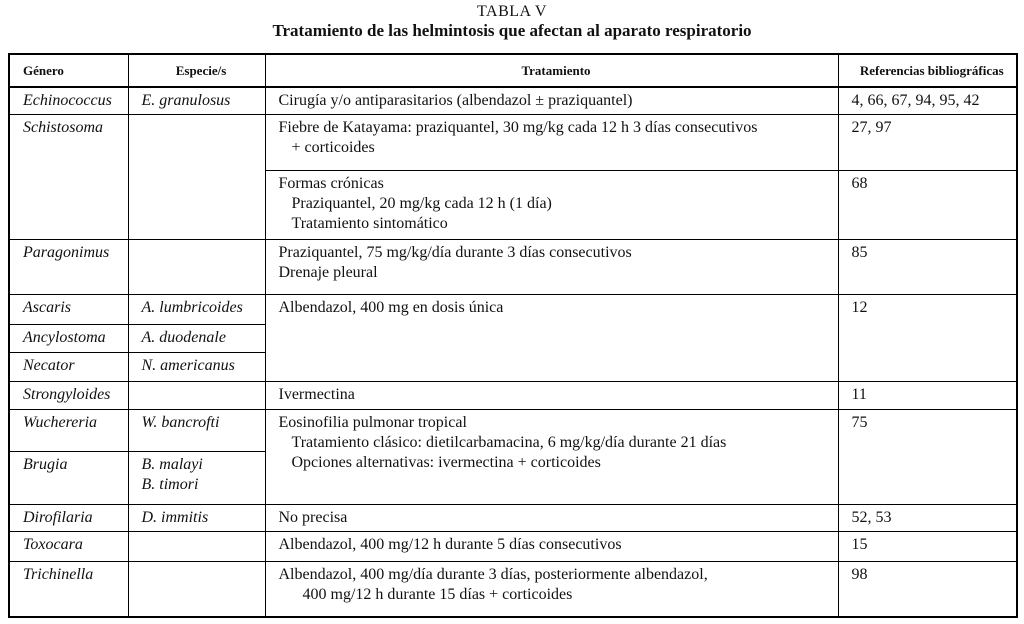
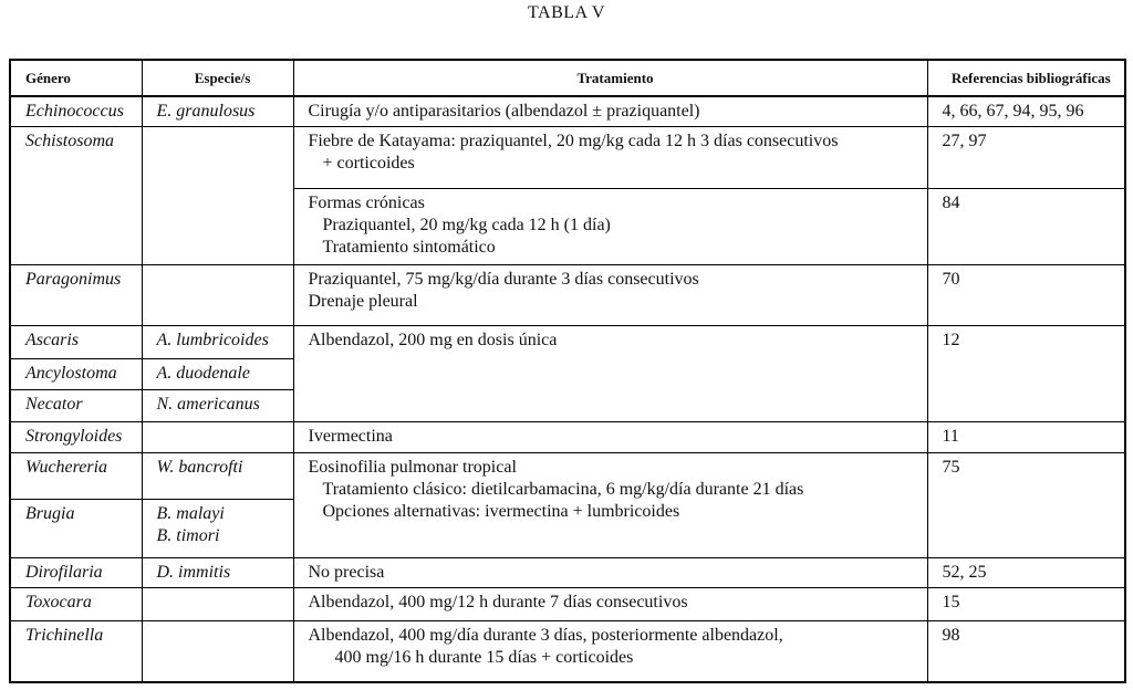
  TABLA V
- Tratamiento de las helmintosis que afectan al aparato respiratorio
  Género	Especie/s	Tratamiento	Referencias bibliográficas
- Echinococcus	E. granulosus	Cirugía y/o antiparasitarios (albendazol ± praziquantel)	4, 66, 67, 94, 95, 42
+ Echinococcus	E. granulosus	Cirugía y/o antiparasitarios (albendazol ± praziquantel)	4, 66, 67, 94, 95, 96
- Schistosoma		Fiebre de Katayama: praziquantel, 30 mg/kg cada 12 h 3 días consecutivos + corticoides	27, 97
+ Schistosoma		Fiebre de Katayama: praziquantel, 20 mg/kg cada 12 h 3 días consecutivos + corticoides	27, 97
- Formas crónicas Praziquantel, 20 mg/kg cada 12 h (1 día) Tratamiento sintomático	68
+ Formas crónicas Praziquantel, 20 mg/kg cada 12 h (1 día) Tratamiento sintomático	84
- Paragonimus		Praziquantel, 75 mg/kg/día durante 3 días consecutivos Drenaje pleural	85
+ Paragonimus		Praziquantel, 75 mg/kg/día durante 3 días consecutivos Drenaje pleural	70
- Ascaris	A. lumbricoides	Albendazol, 400 mg en dosis única	12
+ Ascaris	A. lumbricoides	Albendazol, 200 mg en dosis única	12
  Ancylostoma	A. duodenale
  Necator	N. americanus
  Strongyloides		Ivermectina	11
- Wuchereria	W. bancrofti	Eosinofilia pulmonar tropical Tratamiento clásico: dietilcarbamacina, 6 mg/kg/día durante 21 días Opciones alternativas: ivermectina + corticoides	75
+ Wuchereria	W. bancrofti	Eosinofilia pulmonar tropical Tratamiento clásico: dietilcarbamacina, 6 mg/kg/día durante 21 días Opciones alternativas: ivermectina + lumbricoides	75
  Brugia	B. malayi B. timori
- Dirofilaria	D. immitis	No precisa	52, 53
+ Dirofilaria	D. immitis	No precisa	52, 25
- Toxocara		Albendazol, 400 mg/12 h durante 5 días consecutivos	15
+ Toxocara		Albendazol, 400 mg/12 h durante 7 días consecutivos	15
- Trichinella		Albendazol, 400 mg/día durante 3 días, posteriormente albendazol, 400 mg/12 h durante 15 días + corticoides	98
+ Trichinella		Albendazol, 400 mg/día durante 3 días, posteriormente albendazol, 400 mg/16 h durante 15 días + corticoides	98
